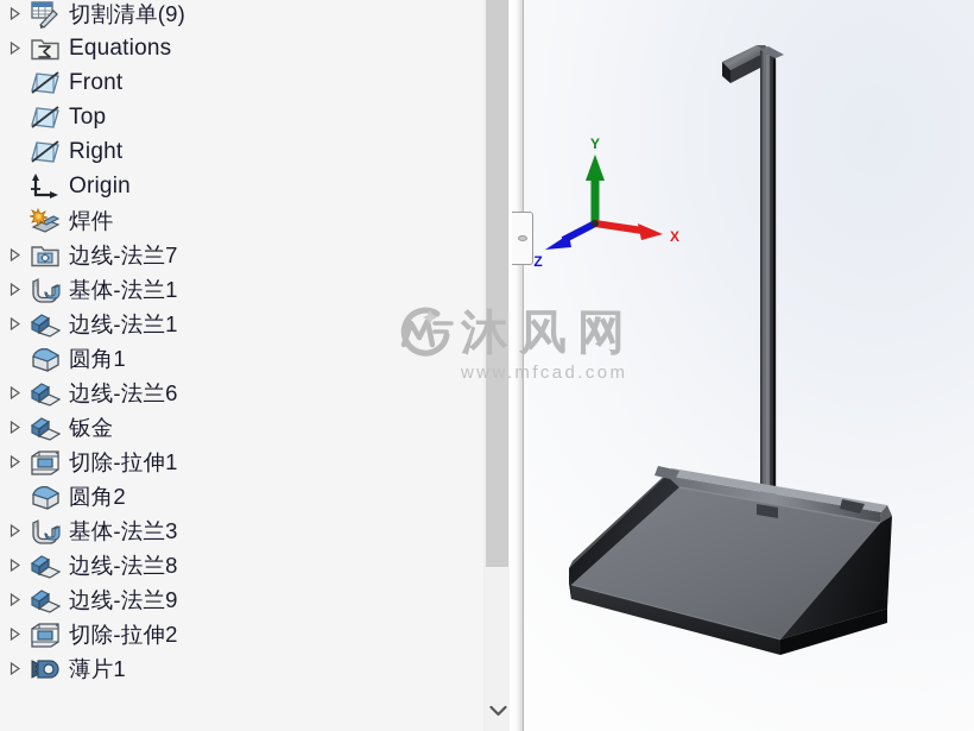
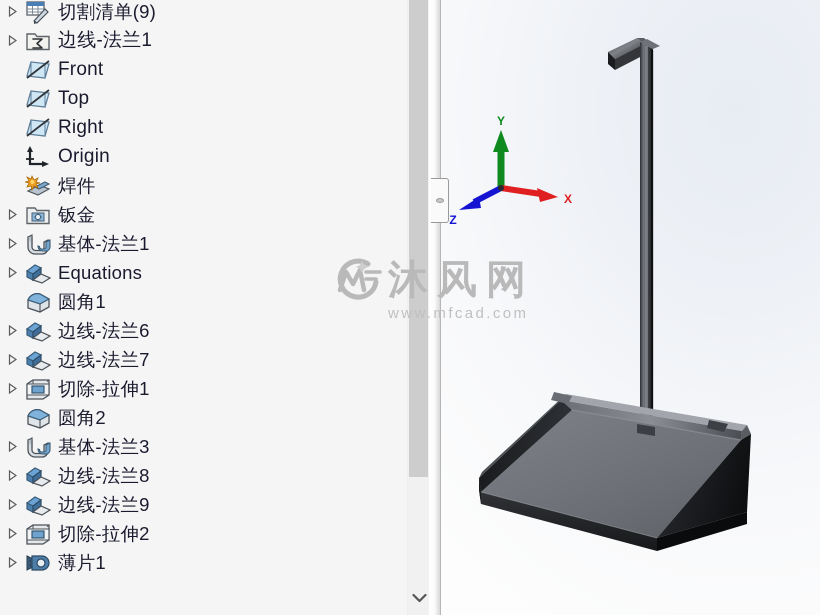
  切割清单(9)
- Equations
+ 边线-法兰1
  Front
  Top
  Right
  Origin
  焊件
- 边线-法兰7
+ 钣金
  基体-法兰1
- 边线-法兰1
+ Equations
  圆角1
  边线-法兰6
- 钣金
+ 边线-法兰7
  切除-拉伸1
  圆角2
  基体-法兰3
  边线-法兰8
  边线-法兰9
  切除-拉伸2
  薄片1
  Y
  X
  Z
  沐风网
  www.mfcad.com
